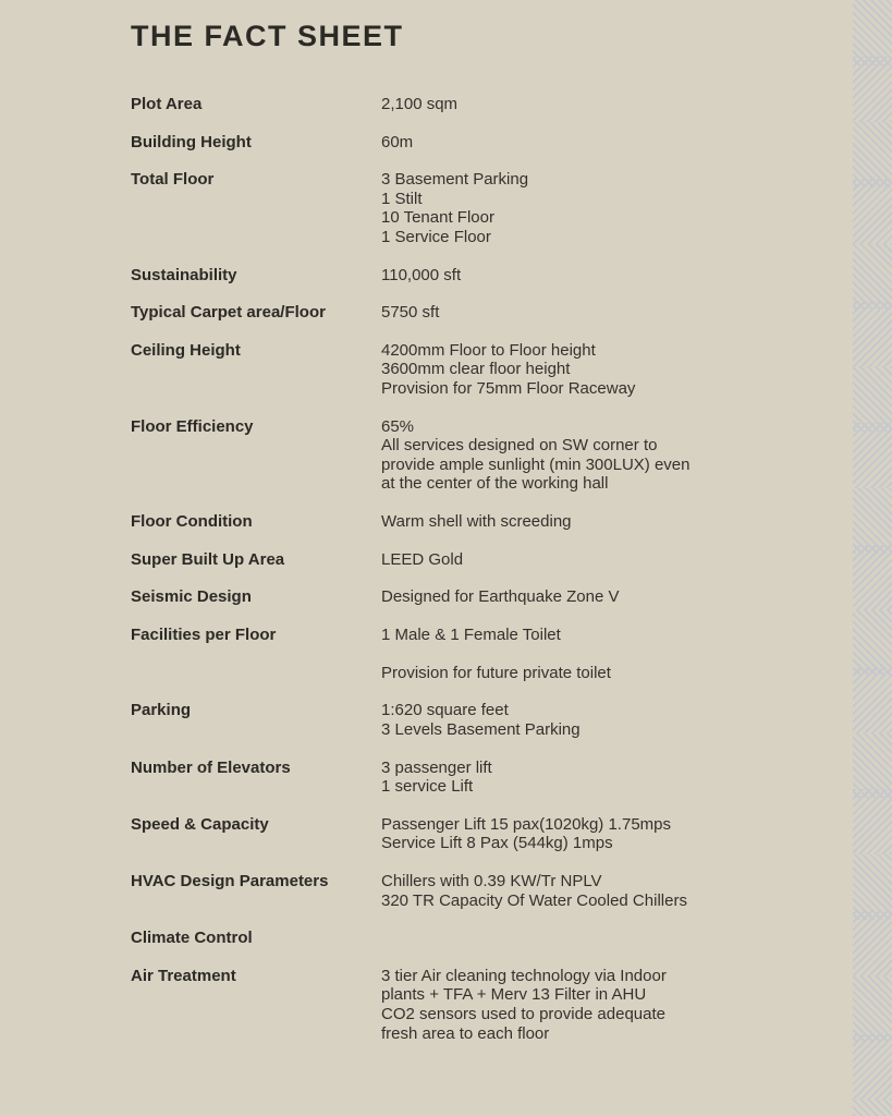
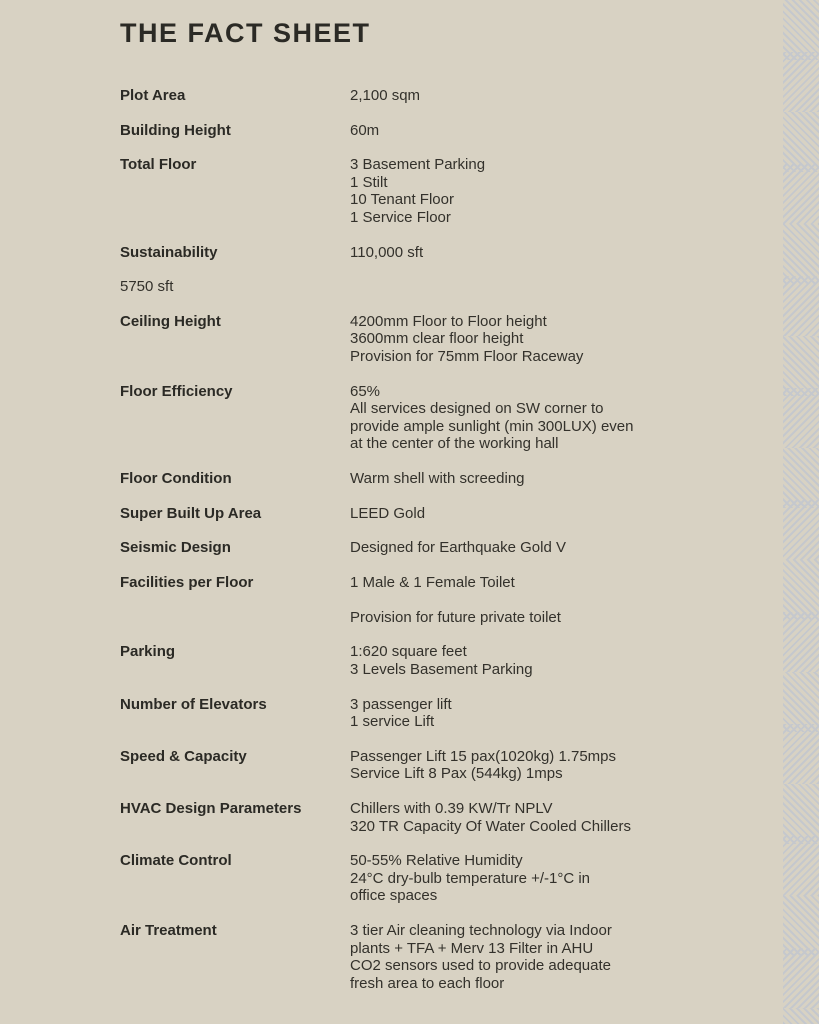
  THE FACT SHEET
  Plot Area
  2,100 sqm
  Building Height
  60m
  Total Floor
  3 Basement Parking
  1 Stilt
  10 Tenant Floor
  1 Service Floor
  Sustainability
  110,000 sft
- Typical Carpet area/Floor
  5750 sft
  Ceiling Height
  4200mm Floor to Floor height
  3600mm clear floor height
  Provision for 75mm Floor Raceway
  Floor Efficiency
  65%
  All services designed on SW corner to
  provide ample sunlight (min 300LUX) even
  at the center of the working hall
  Floor Condition
  Warm shell with screeding
  Super Built Up Area
  LEED Gold
  Seismic Design
- Designed for Earthquake Zone V
+ Designed for Earthquake Gold V
  Facilities per Floor
  1 Male & 1 Female Toilet
  Provision for future private toilet
  Parking
  1:620 square feet
  3 Levels Basement Parking
  Number of Elevators
  3 passenger lift
  1 service Lift
  Speed & Capacity
  Passenger Lift 15 pax(1020kg) 1.75mps
  Service Lift 8 Pax (544kg) 1mps
  HVAC Design Parameters
  Chillers with 0.39 KW/Tr NPLV
  320 TR Capacity Of Water Cooled Chillers
  Climate Control
+ 50-55% Relative Humidity
+ 24°C dry-bulb temperature +/-1°C in
+ office spaces
  Air Treatment
  3 tier Air cleaning technology via Indoor
  plants + TFA + Merv 13 Filter in AHU
  CO2 sensors used to provide adequate
  fresh area to each floor
